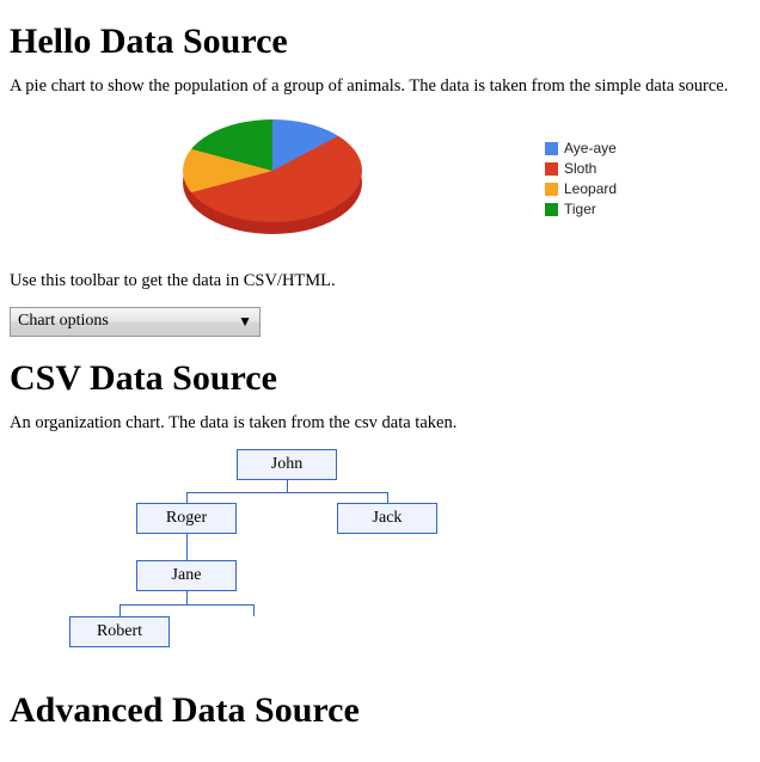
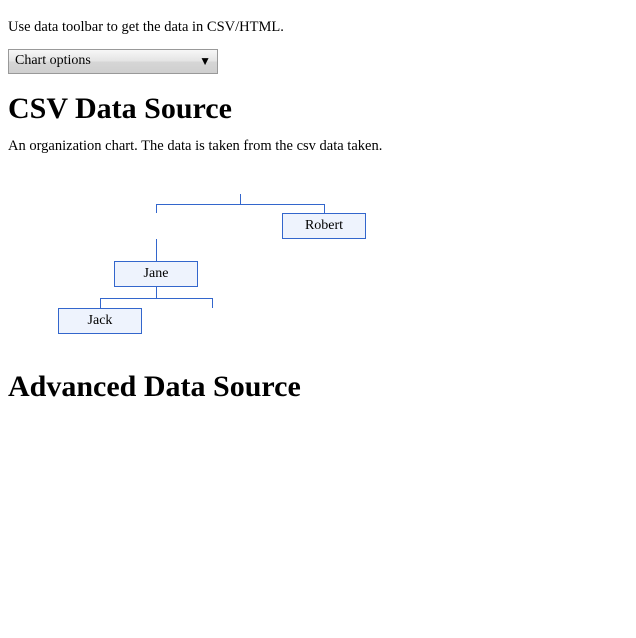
- Hello Data Source
- A pie chart to show the population of a group of animals. The data is taken from the simple data source.
- Aye-aye
- Sloth
- Leopard
- Tiger
- Use this toolbar to get the data in CSV/HTML.
+ Use data toolbar to get the data in CSV/HTML.
  Chart options
  ▼
  CSV Data Source
  An organization chart. The data is taken from the csv data taken.
- John
- Roger
- Jack
+ Robert
  Jane
- Robert
+ Jack
  Advanced Data Source
